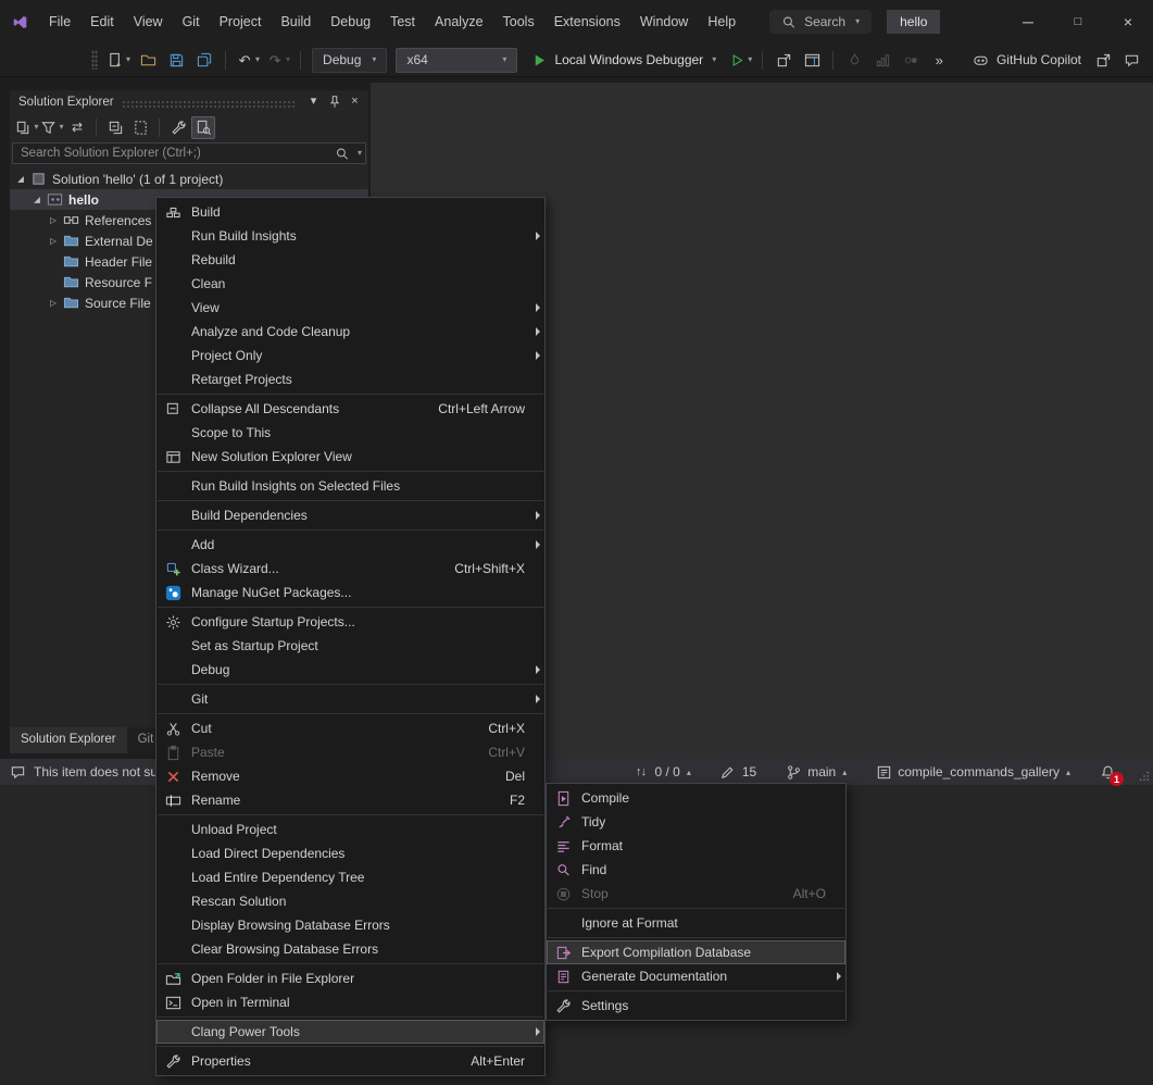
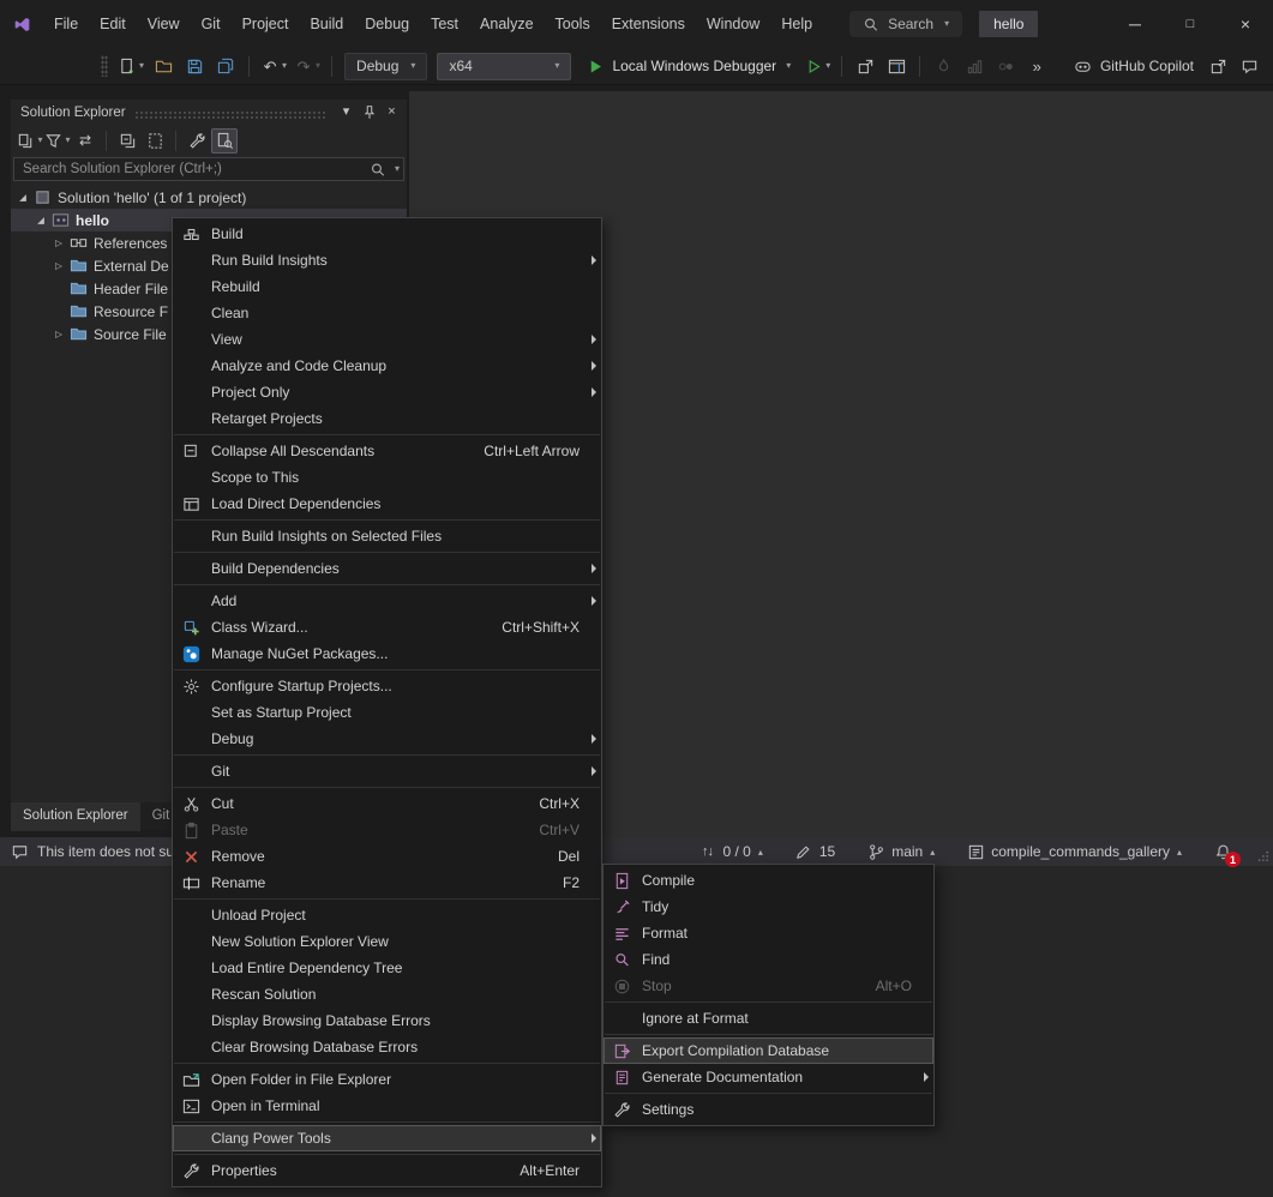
  File
  Edit
  View
  Git
  Project
  Build
  Debug
  Test
  Analyze
  Tools
  Extensions
  Window
  Help
  Search
  ▾
  hello
  ─
  □
  ×
  ▾
  ↶
  ▾
  ↷
  ▾
  Debug
  ▾
  x64
  ▾
  Local Windows Debugger
  ▾
  ▾
  »
  GitHub Copilot
  Solution Explorer
  ▾
  ×
  ▾
  ▾
  ⇄
  Search Solution Explorer (Ctrl+;)
  ▾
  ◢
  Solution 'hello' (1 of 1 project)
  ◢
  hello
  ▷
  References
  ▷
  External De
  Header File
  Resource F
  ▷
  Source File
  Solution Explorer
  Git
  This item does not su
  ↑↓
  0 / 0
  ▴
  15
  main
  ▴
  compile_commands_gallery
  ▴
  1
  Build
  Run Build Insights
  Rebuild
  Clean
  View
  Analyze and Code Cleanup
  Project Only
  Retarget Projects
  Collapse All Descendants
  Ctrl+Left Arrow
  Scope to This
- New Solution Explorer View
+ Load Direct Dependencies
  Run Build Insights on Selected Files
  Build Dependencies
  Add
  Class Wizard...
  Ctrl+Shift+X
  Manage NuGet Packages...
  Configure Startup Projects...
  Set as Startup Project
  Debug
  Git
  Cut
  Ctrl+X
  Paste
  Ctrl+V
  Remove
  Del
  Rename
  F2
  Unload Project
- Load Direct Dependencies
+ New Solution Explorer View
  Load Entire Dependency Tree
  Rescan Solution
  Display Browsing Database Errors
  Clear Browsing Database Errors
  Open Folder in File Explorer
  Open in Terminal
  Clang Power Tools
  Properties
  Alt+Enter
  Compile
  Tidy
  Format
  Find
  Stop
  Alt+O
  Ignore at Format
  Export Compilation Database
  Generate Documentation
  Settings
